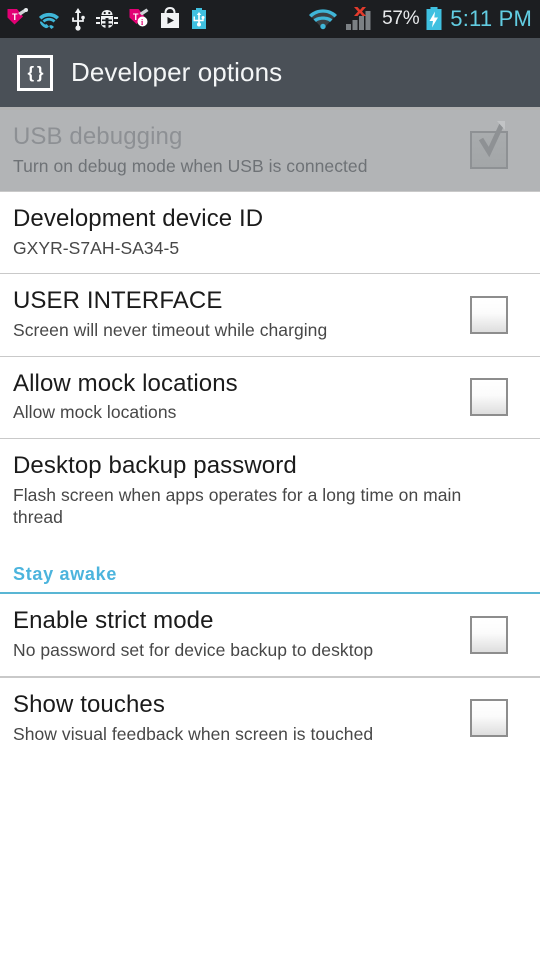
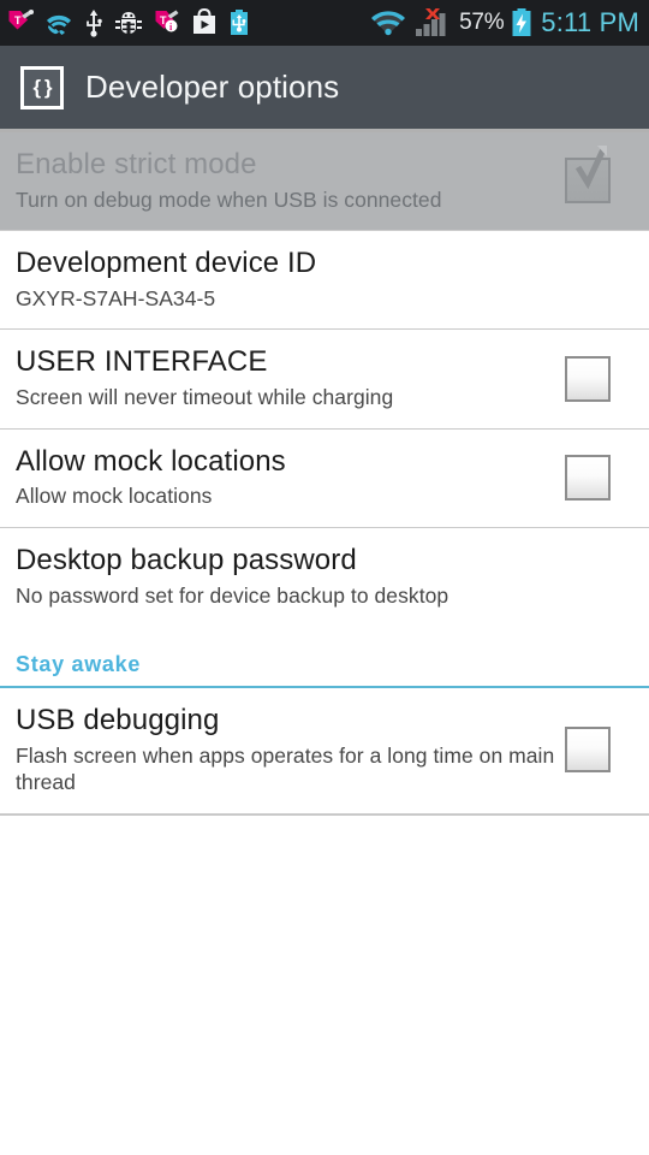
  T
  T
  i
  57%
  5:11 PM
  { }
  Developer options
- USB debugging
+ Enable strict mode
  Turn on debug mode when USB is connected
  Development device ID
  GXYR-S7AH-SA34-5
  USER INTERFACE
  Screen will never timeout while charging
  Allow mock locations
  Allow mock locations
  Desktop backup password
- Flash screen when apps operates for a long time on main thread
+ No password set for device backup to desktop
  Stay awake
- Enable strict mode
+ USB debugging
- No password set for device backup to desktop
+ Flash screen when apps operates for a long time on main thread
- Show touches
- Show visual feedback when screen is touched
